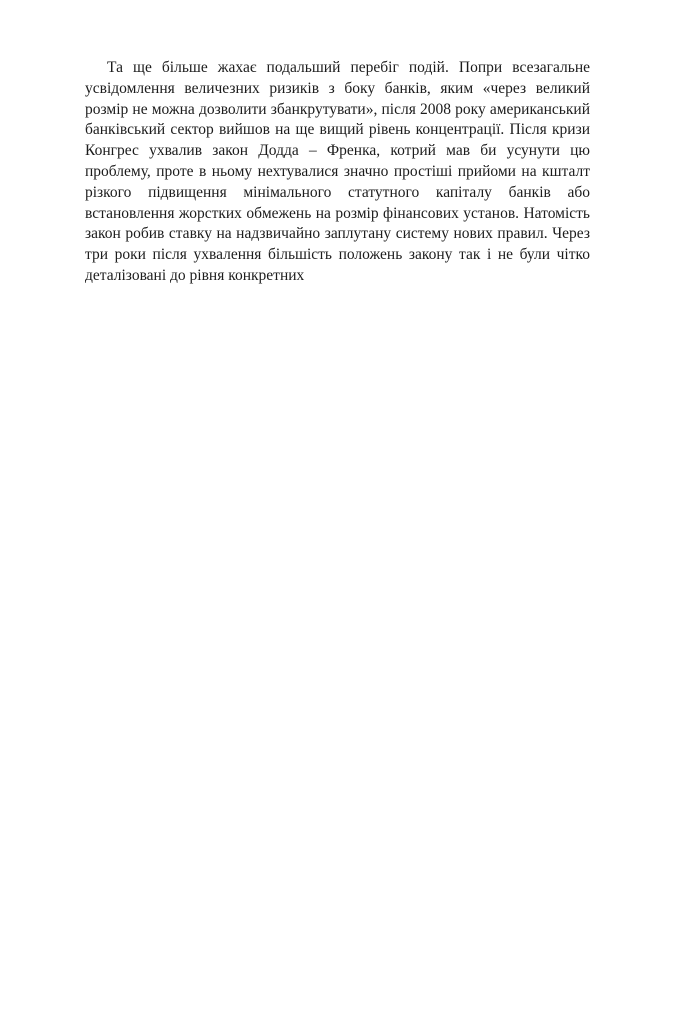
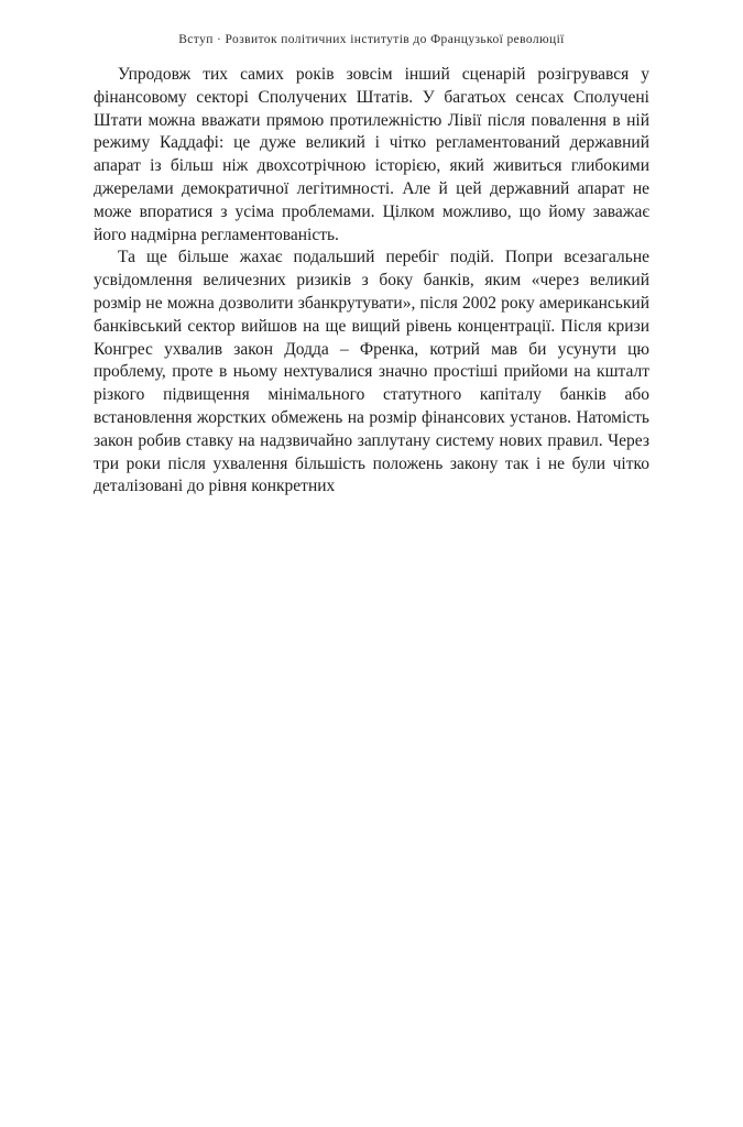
+ Вступ · Розвиток політичних інститутів до Французької революції
+ Упродовж тих самих років зовсім інший сценарій розігрувався у фінансовому секторі Сполучених Штатів. У багатьох сенсах Сполучені Штати можна вважати прямою протилежністю Лівії після повалення в ній режиму Каддафі: це дуже великий і чітко регламентований державний апарат із більш ніж двохсотрічною історією, який живиться глибокими джерелами демократичної легітимності. Але й цей державний апарат не може впоратися з усіма проблемами. Цілком можливо, що йому заважає його надмірна регламентованість.
- Та ще більше жахає подальший перебіг подій. Попри всезагальне усвідомлення величезних ризиків з боку банків, яким «через великий розмір не можна дозволити збанкрутувати», після 2008 року американський банківський сектор вийшов на ще вищий рівень концентрації. Після кризи Конгрес ухвалив закон Додда – Френка, котрий мав би усунути цю проблему, проте в ньому нехтувалися значно простіші прийоми на кшталт різкого підвищення мінімального статутного капіталу банків або встановлення жорстких обмежень на розмір фінансових установ. Натомість закон робив ставку на надзвичайно заплутану систему нових правил. Через три роки після ухвалення більшість положень закону так і не були чітко деталізовані до рівня конкретних
+ Та ще більше жахає подальший перебіг подій. Попри всезагальне усвідомлення величезних ризиків з боку банків, яким «через великий розмір не можна дозволити збанкрутувати», після 2002 року американський банківський сектор вийшов на ще вищий рівень концентрації. Після кризи Конгрес ухвалив закон Додда – Френка, котрий мав би усунути цю проблему, проте в ньому нехтувалися значно простіші прийоми на кшталт різкого підвищення мінімального статутного капіталу банків або встановлення жорстких обмежень на розмір фінансових установ. Натомість закон робив ставку на надзвичайно заплутану систему нових правил. Через три роки після ухвалення більшість положень закону так і не були чітко деталізовані до рівня конкретних
